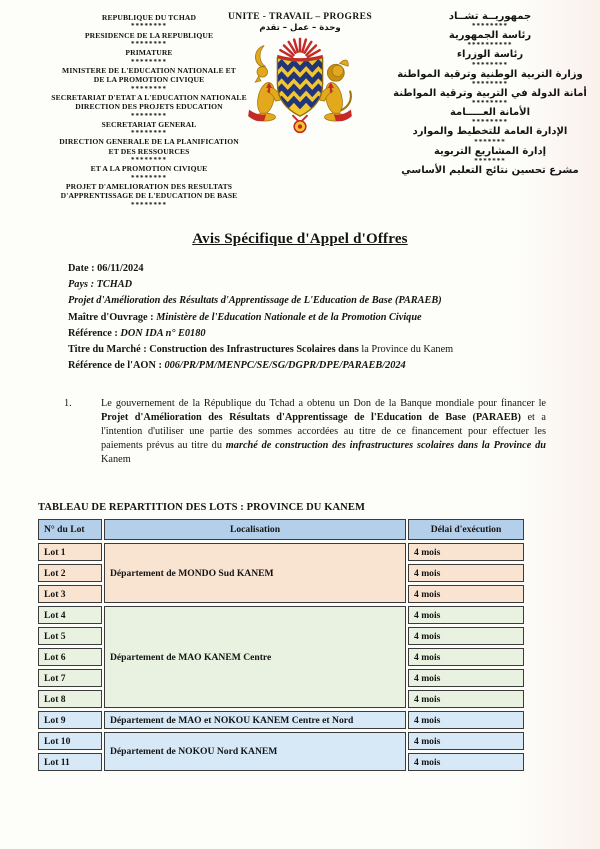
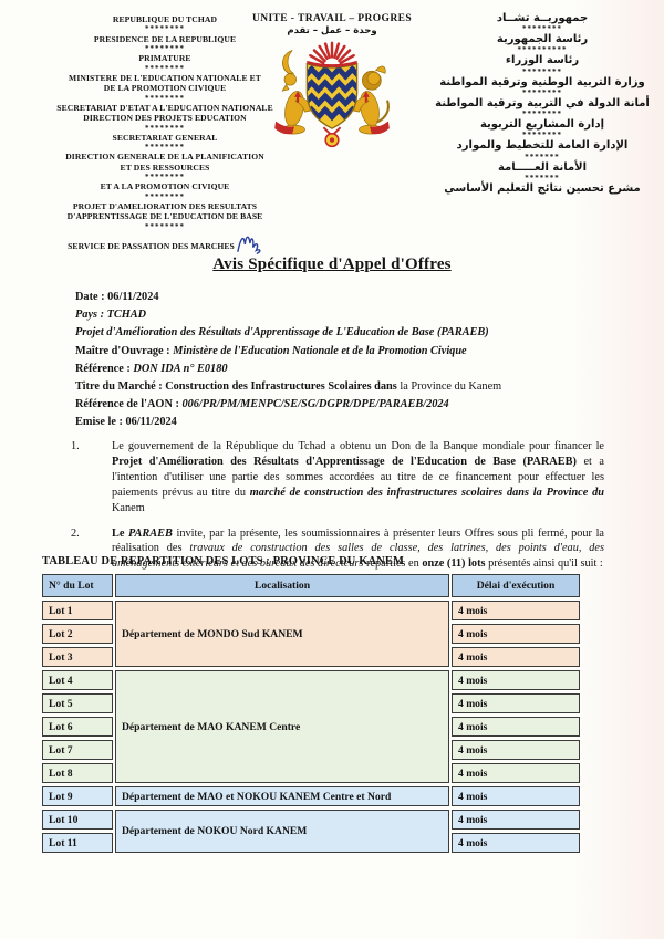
  REPUBLIQUE DU TCHAD
  ********
  PRESIDENCE DE LA REPUBLIQUE
  ********
  PRIMATURE
  ********
  MINISTERE DE L'EDUCATION NATIONALE ET
  DE LA PROMOTION CIVIQUE
  ********
  SECRETARIAT D'ETAT A L'EDUCATION NATIONALE
  DIRECTION DES PROJETS EDUCATION
  ********
  SECRETARIAT GENERAL
  ********
  DIRECTION GENERALE DE LA PLANIFICATION
  ET DES RESSOURCES
  ********
  ET A LA PROMOTION CIVIQUE
  ********
  PROJET D'AMELIORATION DES RESULTATS
  D'APPRENTISSAGE DE L'EDUCATION DE BASE
  ********
+ SERVICE DE PASSATION DES MARCHES
  UNITE - TRAVAIL – PROGRES
  وحدة – عمل – تقدم
  جمهوريــة تشــاد
  ********
  رئاسة الجمهورية
  **********
  رئاسة الوزراء
  ********
  وزارة التربية الوطنية وترقية المواطنة
  ********
  أمانة الدولة في التربية وترقية المواطنة
  ********
- الأمانة العـــــامة
+ إدارة المشاريع التربوية
  ********
  الإدارة العامة للتخطيط والموارد
  *******
- إدارة المشاريع التربوية
+ الأمانة العـــــامة
  *******
  مشرع تحسين نتائج التعليم الأساسي
  Avis Spécifique d'Appel d'Offres
  Date : 06/11/2024
  Pays : TCHAD
  Projet d'Amélioration des Résultats d'Apprentissage de L'Education de Base (PARAEB)
  Maître d'Ouvrage : Ministère de l'Education Nationale et de la Promotion Civique
  Référence : DON IDA n° E0180
  Titre du Marché : Construction des Infrastructures Scolaires dans la Province du Kanem
  Référence de l'AON : 006/PR/PM/MENPC/SE/SG/DGPR/DPE/PARAEB/2024
+ Emise le : 06/11/2024
  1.
  Le gouvernement de la République du Tchad a obtenu un Don de la Banque mondiale pour financer le Projet d'Amélioration des Résultats d'Apprentissage de l'Education de Base (PARAEB) et a l'intention d'utiliser une partie des sommes accordées au titre de ce financement pour effectuer les paiements prévus au titre du marché de construction des infrastructures scolaires dans la Province du Kanem
+ 2.
+ Le PARAEB invite, par la présente, les soumissionnaires à présenter leurs Offres sous pli fermé, pour la réalisation des travaux de construction des salles de classe, des latrines, des points d'eau, des aménagements extérieurs et des bureaux des directeurs reparties en onze (11) lots présentés ainsi qu'il suit :
  TABLEAU DE REPARTITION DES LOTS : PROVINCE DU KANEM
  N° du Lot	Localisation	Délai d'exécution
  Lot 1	Département de MONDO Sud KANEM	4 mois
  Lot 2	4 mois
  Lot 3	4 mois
  Lot 4	Département de MAO KANEM Centre	4 mois
  Lot 5	4 mois
  Lot 6	4 mois
  Lot 7	4 mois
  Lot 8	4 mois
  Lot 9	Département de MAO et NOKOU KANEM Centre et Nord	4 mois
  Lot 10	Département de NOKOU Nord KANEM	4 mois
  Lot 11	4 mois
